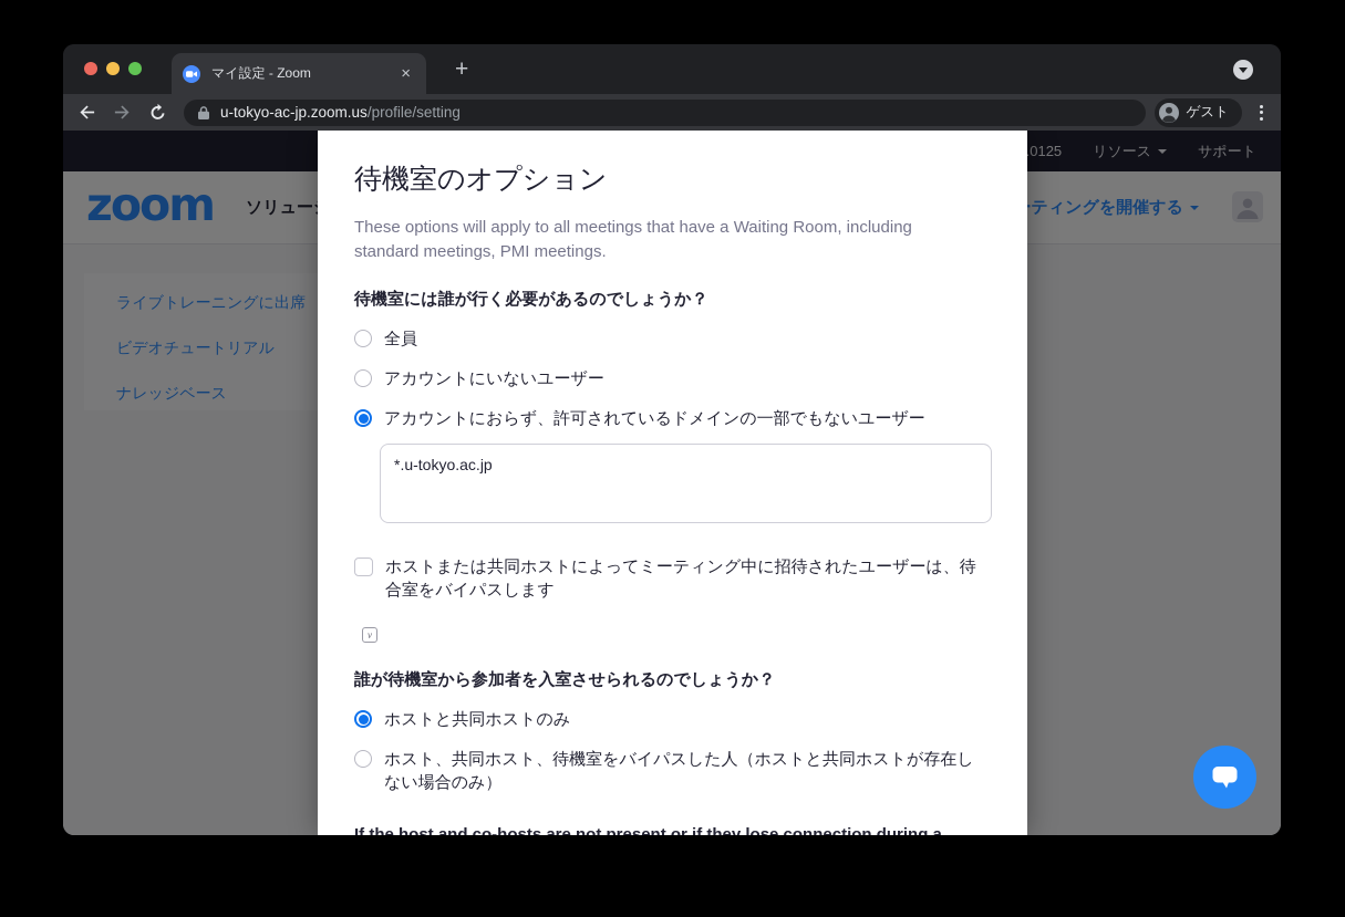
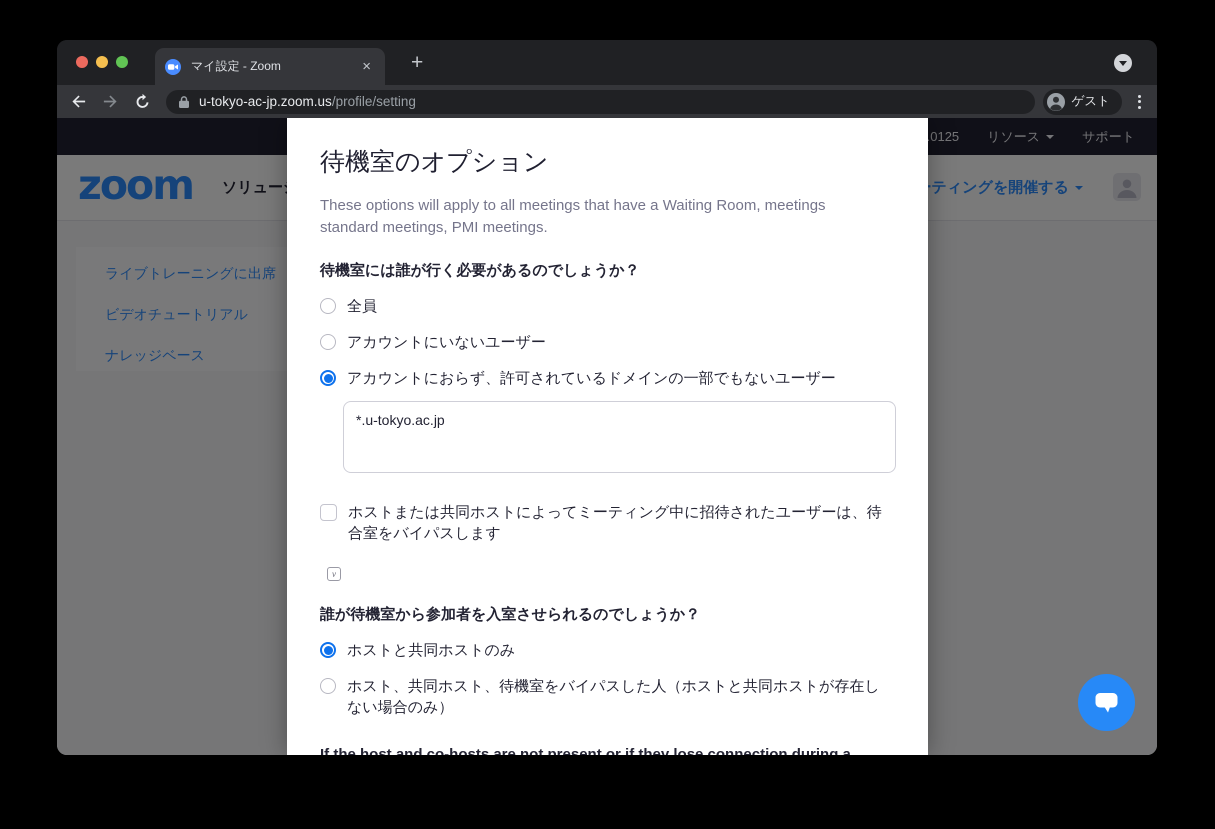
  マイ設定 - Zoom
  ×
  +
  u-tokyo-ac-jp.zoom.us/profile/setting
  ゲスト
  リソース
  サポート
  zoom
  ソリュー
  ティングを開催する
  ライブトレーニングに出席
  ビデオチュートリアル
  ナレッジベース
  待機室のオプション
- These options will apply to all meetings that have a Waiting Room, including standard meetings, PMI meetings.
+ These options will apply to all meetings that have a Waiting Room, meetings standard meetings, PMI meetings.
  待機室には誰が行く必要があるのでしょうか？
  全員
  アカウントにいないユーザー
  アカウントにおらず、許可されているドメインの一部でもないユーザー
  *.u-tokyo.ac.jp
  ホストまたは共同ホストによってミーティング中に招待されたユーザーは、待合室をバイパスします
  v
  誰が待機室から参加者を入室させられるのでしょうか？
  ホストと共同ホストのみ
  ホスト、共同ホスト、待機室をバイパスした人（ホストと共同ホストが存在しない場合のみ）
  If the host and co-hosts are not present or if they lose connection during a
